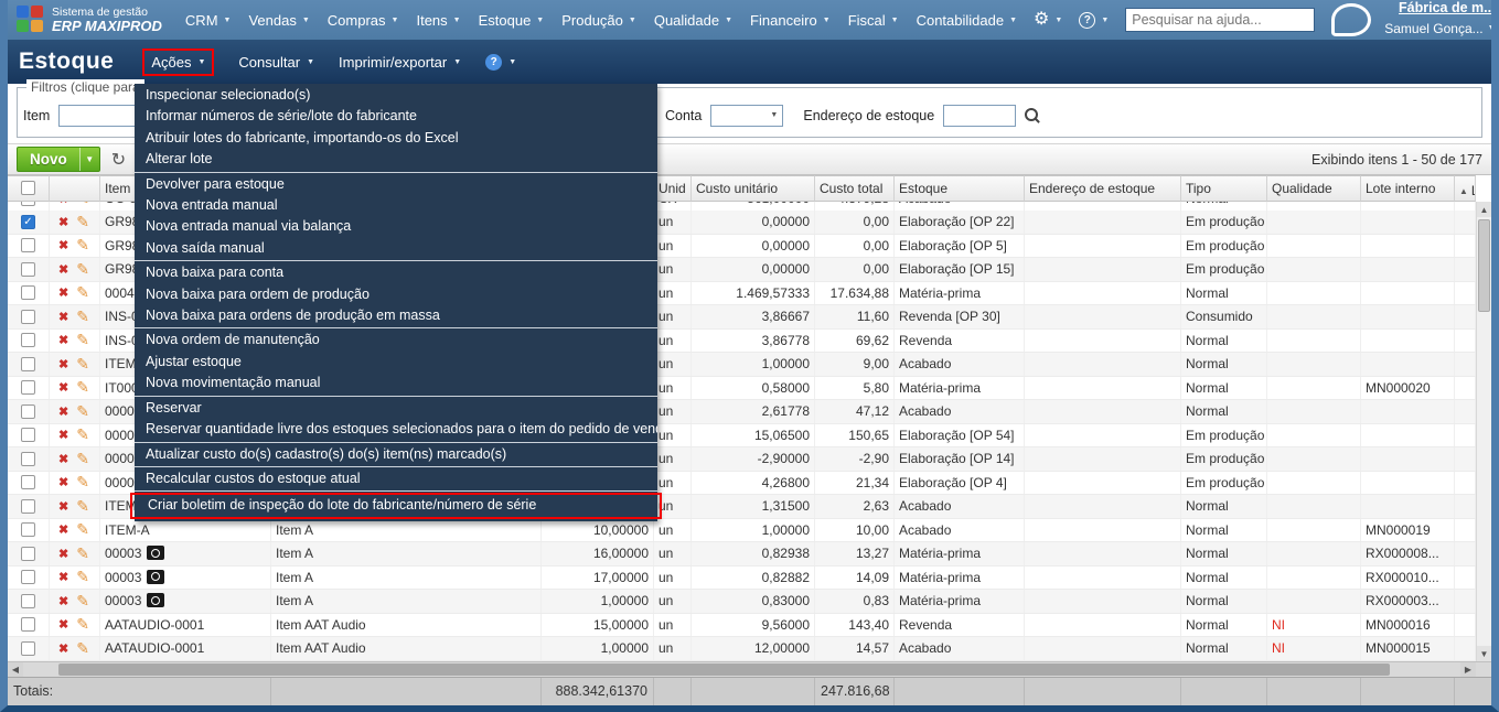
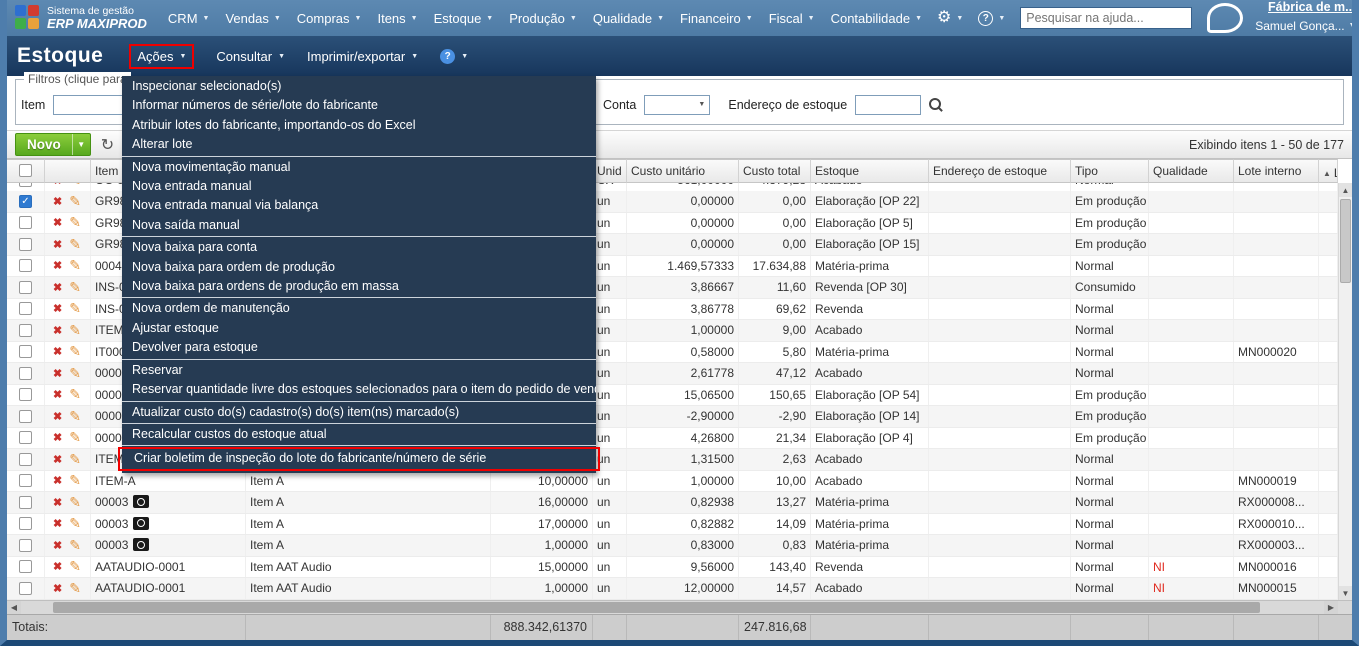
  Sistema de gestão
  ERP MAXIPROD
  CRM
  Vendas
  Compras
  Itens
  Estoque
  Produção
  Qualidade
  Financeiro
  Fiscal
  Contabilidade
  ⚙
  ?
  Pesquisar na ajuda...
  Fábrica de m..
  Samuel Gonça...
  Estoque
  Ações
  Consultar
  Imprimir/exportar
  ?
  Filtros (clique par
  Item
  Conta
  Endereço de estoque
  Novo
  ▼
  ↻
  Exibindo itens 1 - 50 de 177
  Item
  Unid
  Custo unitário
  Custo total
  Estoque
  Endereço de estoque
  Tipo
  Qualidade
  Lote interno
  ▲
  ✓
  ✖
  ✎
  GR9
  un
  0,00000
  0,00
  Elaboração [OP 22]
  Em produção
  ✖
  ✎
  GR9
  un
  0,00000
  0,00
  Elaboração [OP 5]
  Em produção
  ✖
  ✎
  GR9
  un
  0,00000
  0,00
  Elaboração [OP 15]
  Em produção
  ✖
  ✎
  0004
  un
  1.469,57333
  17.634,88
  Matéria-prima
  Normal
  ✖
  ✎
  INS-
  un
  3,86667
  11,60
  Revenda [OP 30]
  Consumido
  ✖
  ✎
  INS-
  un
  3,86778
  69,62
  Revenda
  Normal
  ✖
  ✎
  ITEM
  un
  1,00000
  9,00
  Acabado
  Normal
  ✖
  ✎
  IT00
  un
  0,58000
  5,80
  Matéria-prima
  Normal
  MN000020
  ✖
  ✎
  0000
  un
  2,61778
  47,12
  Acabado
  Normal
  ✖
  ✎
  0000
  un
  15,06500
  150,65
  Elaboração [OP 54]
  Em produção
  ✖
  ✎
  0000
  un
  -2,90000
  -2,90
  Elaboração [OP 14]
  Em produção
  ✖
  ✎
  0000
  un
  4,26800
  21,34
  Elaboração [OP 4]
  Em produção
  ✖
  ✎
  un
  1,31500
  2,63
  Acabado
  Normal
  ✖
  ✎
  ITEM-A
  Item A
  10,00000
  un
  1,00000
  10,00
  Acabado
  Normal
  MN000019
  ✖
  ✎
  00003
  Item A
  16,00000
  un
  0,82938
  13,27
  Matéria-prima
  Normal
  RX000008...
  ✖
  ✎
  00003
  Item A
  17,00000
  un
  0,82882
  14,09
  Matéria-prima
  Normal
  RX000010...
  ✖
  ✎
  00003
  Item A
  1,00000
  un
  0,83000
  0,83
  Matéria-prima
  Normal
  RX000003...
  ✖
  ✎
  AATAUDIO-0001
  Item AAT Audio
  15,00000
  un
  9,56000
  143,40
  Revenda
  Normal
  NI
  MN000016
  ✖
  ✎
  AATAUDIO-0001
  Item AAT Audio
  1,00000
  un
  12,00000
  14,57
  Acabado
  Normal
  NI
  MN000015
  ▲
  ▼
  ◀
  ▶
  Totais:
  888.342,61370
  247.816,68
  Inspecionar selecionado(s)
  Informar números de série/lote do fabricante
  Atribuir lotes do fabricante, importando-os do Excel
  Alterar lote
- Devolver para estoque
+ Nova movimentação manual
  Nova entrada manual
  Nova entrada manual via balança
  Nova saída manual
  Nova baixa para conta
  Nova baixa para ordem de produção
  Nova baixa para ordens de produção em massa
  Nova ordem de manutenção
  Ajustar estoque
- Nova movimentação manual
+ Devolver para estoque
  Reservar
  Reservar quantidade livre dos estoques selecionados para o item do pedido de ven
  Atualizar custo do(s) cadastro(s) do(s) item(ns) marcado(s)
  Recalcular custos do estoque atual
  Criar boletim de inspeção do lote do fabricante/número de série
